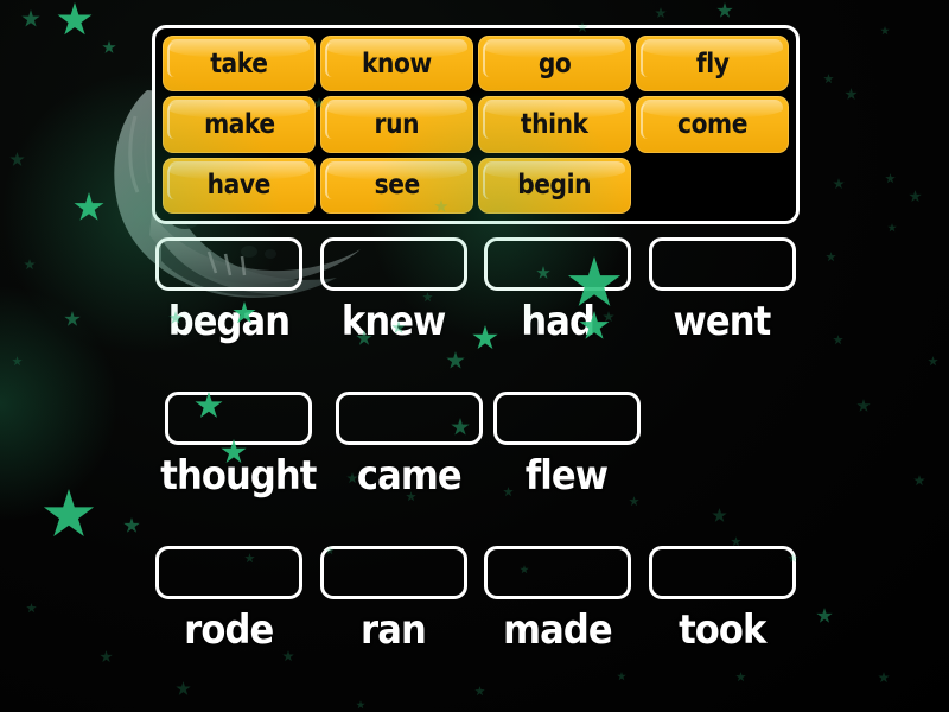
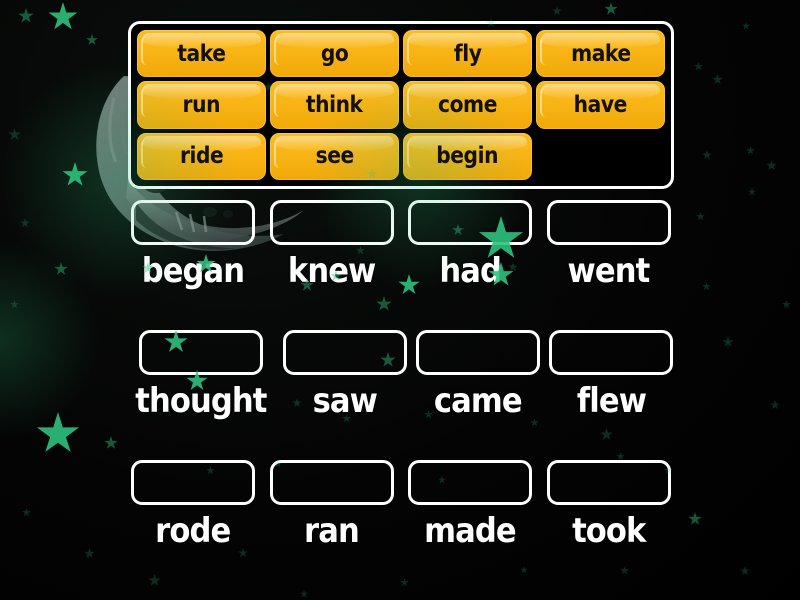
  take
- know
  go
  fly
  make
  run
  think
  come
  have
+ ride
  see
  begin
  kne
  went
  thought
+ saw
  came
  flew
  rode
  ran
  made
  took
